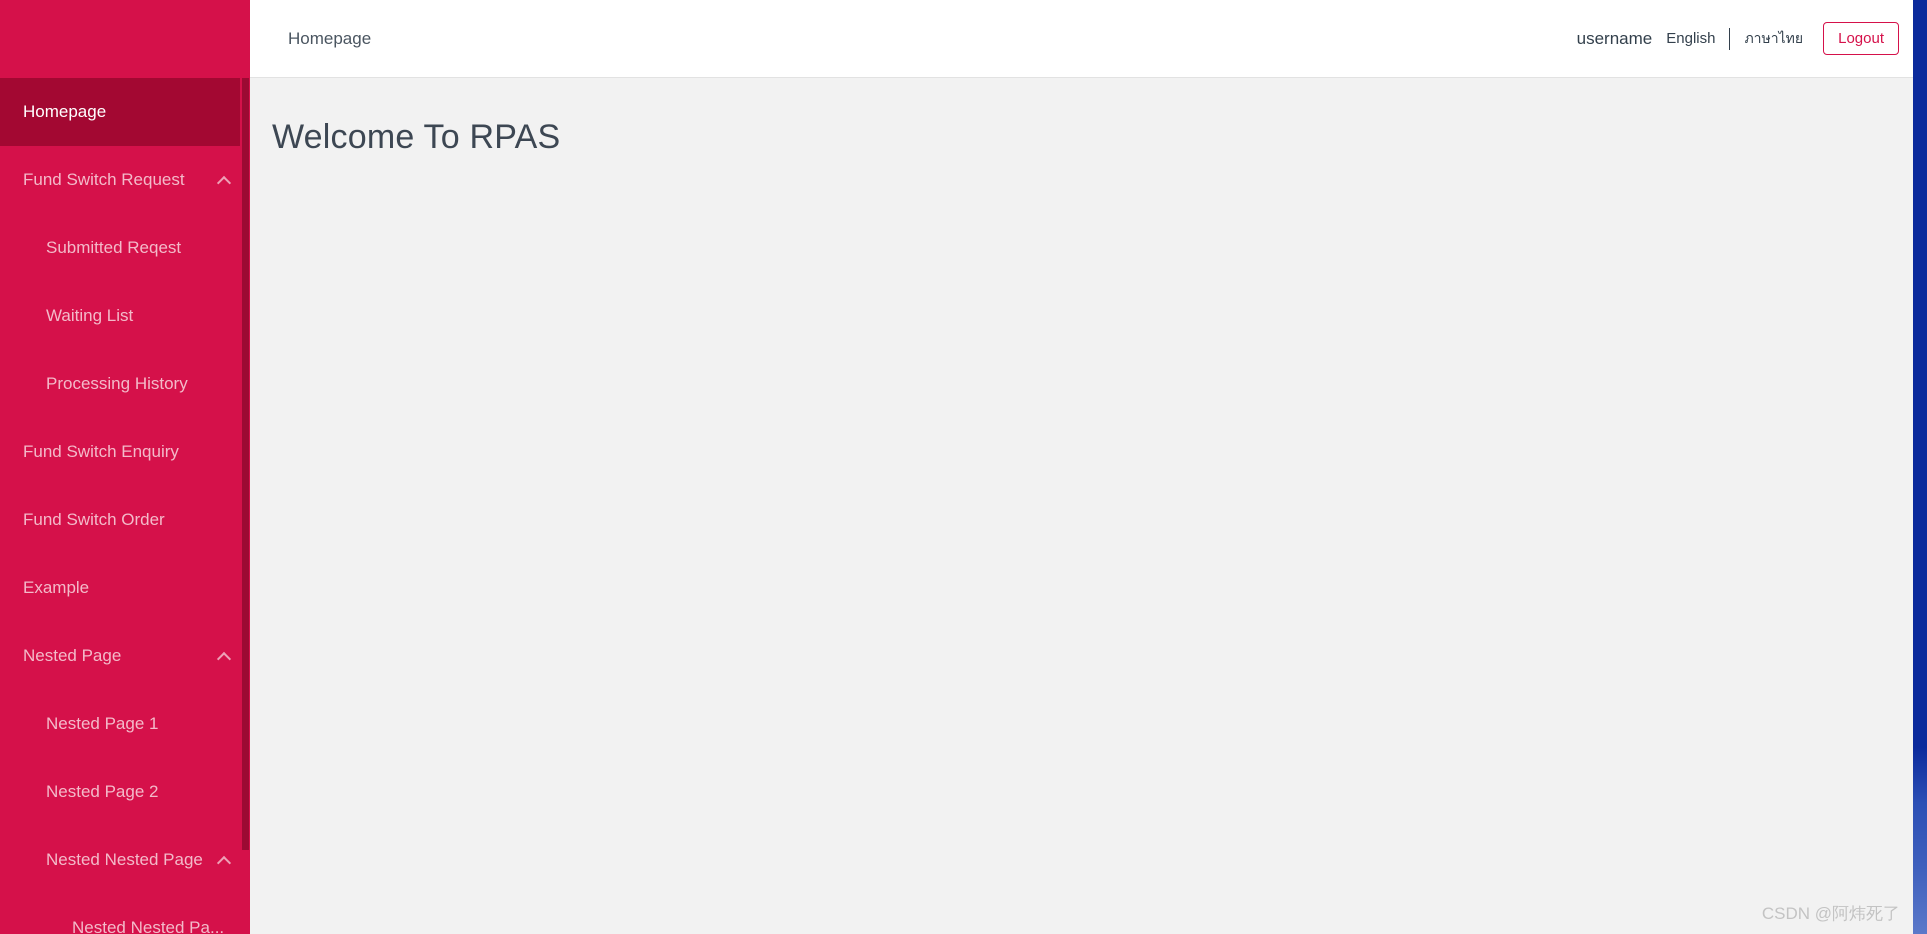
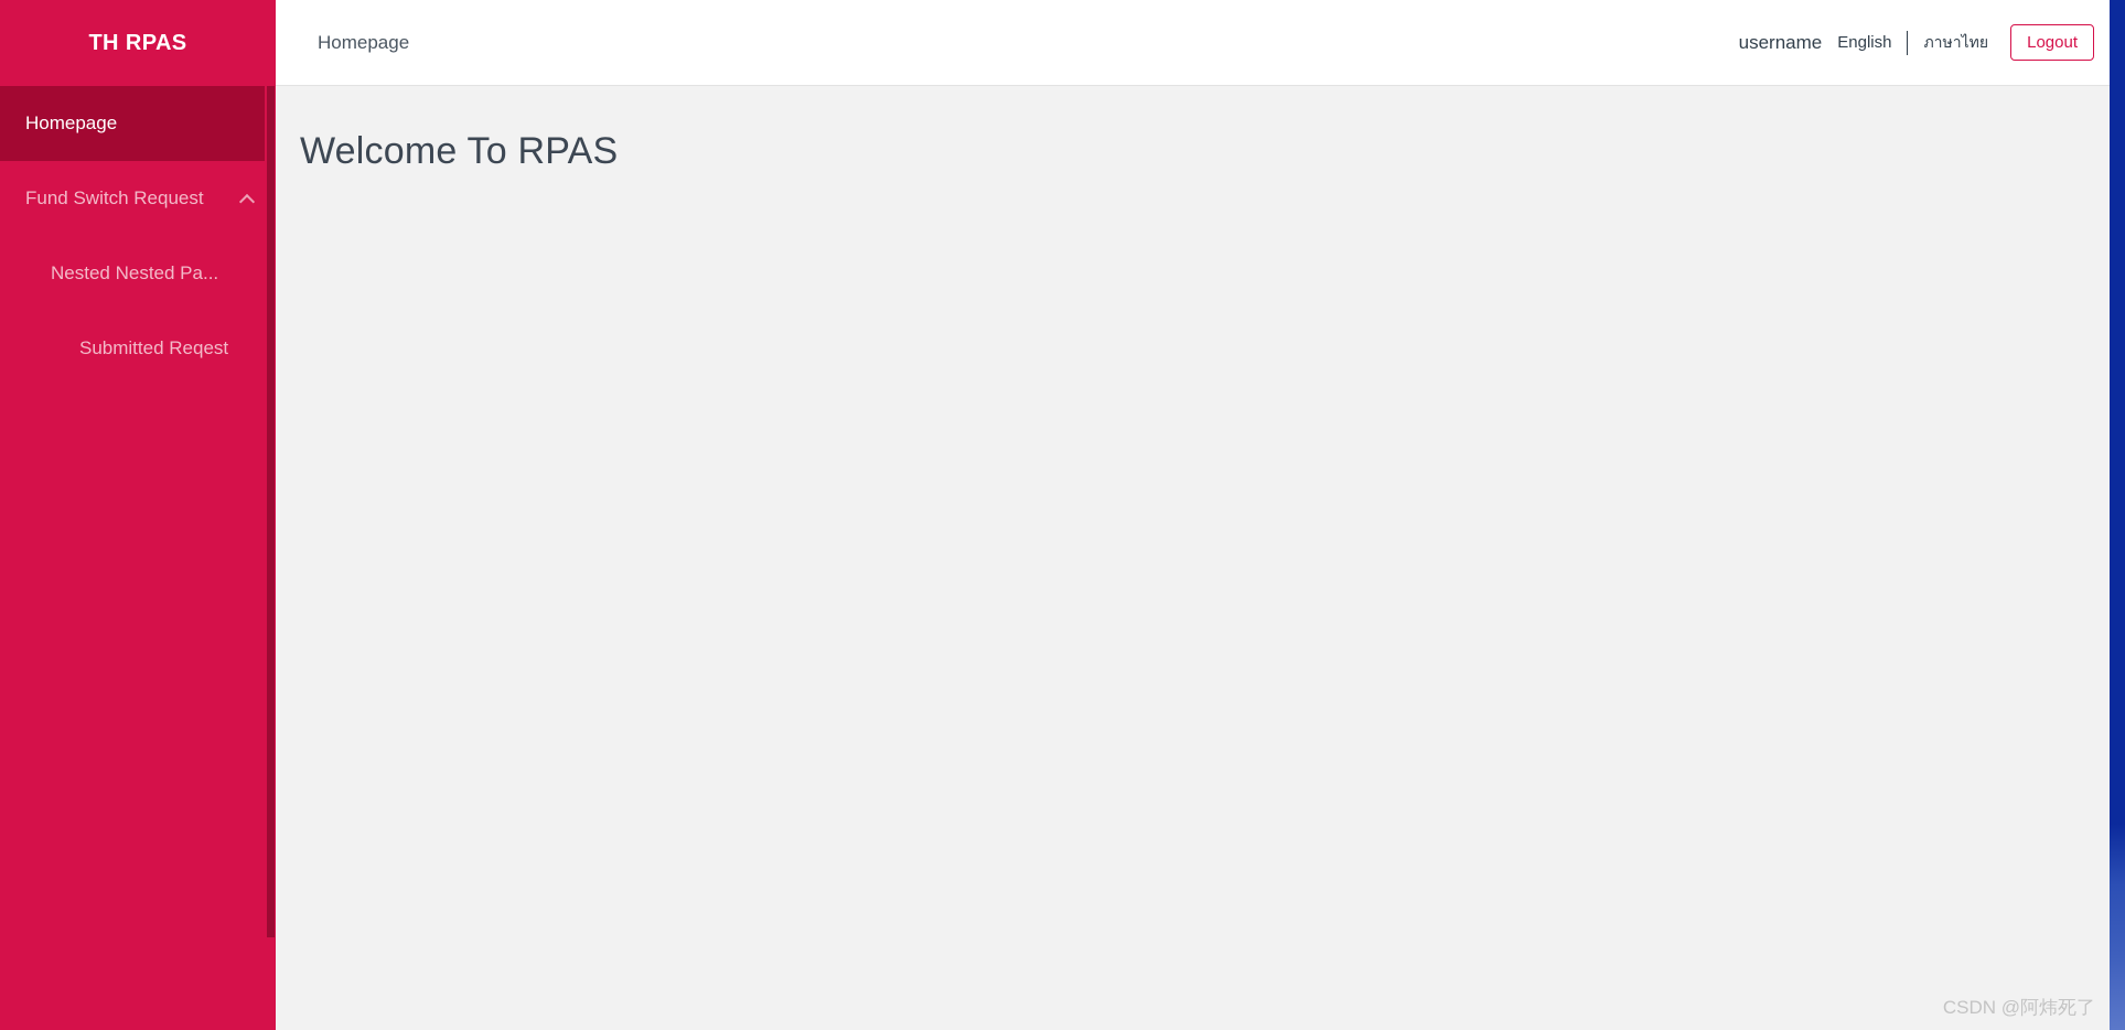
+ TH RPAS
  Homepage
  Fund Switch Request
- Submitted Reqest
+ Nested Nested Pa...
- Waiting List
- Processing History
- Fund Switch Enquiry
- Fund Switch Order
- Example
- Nested Page
- Nested Page 1
- Nested Page 2
- Nested Nested Page
- Nested Nested Pa...
+ Submitted Reqest
  Homepage
  username
  English
  ภาษาไทย
  Logout
  Welcome To RPAS
  CSDN @阿炜死了
